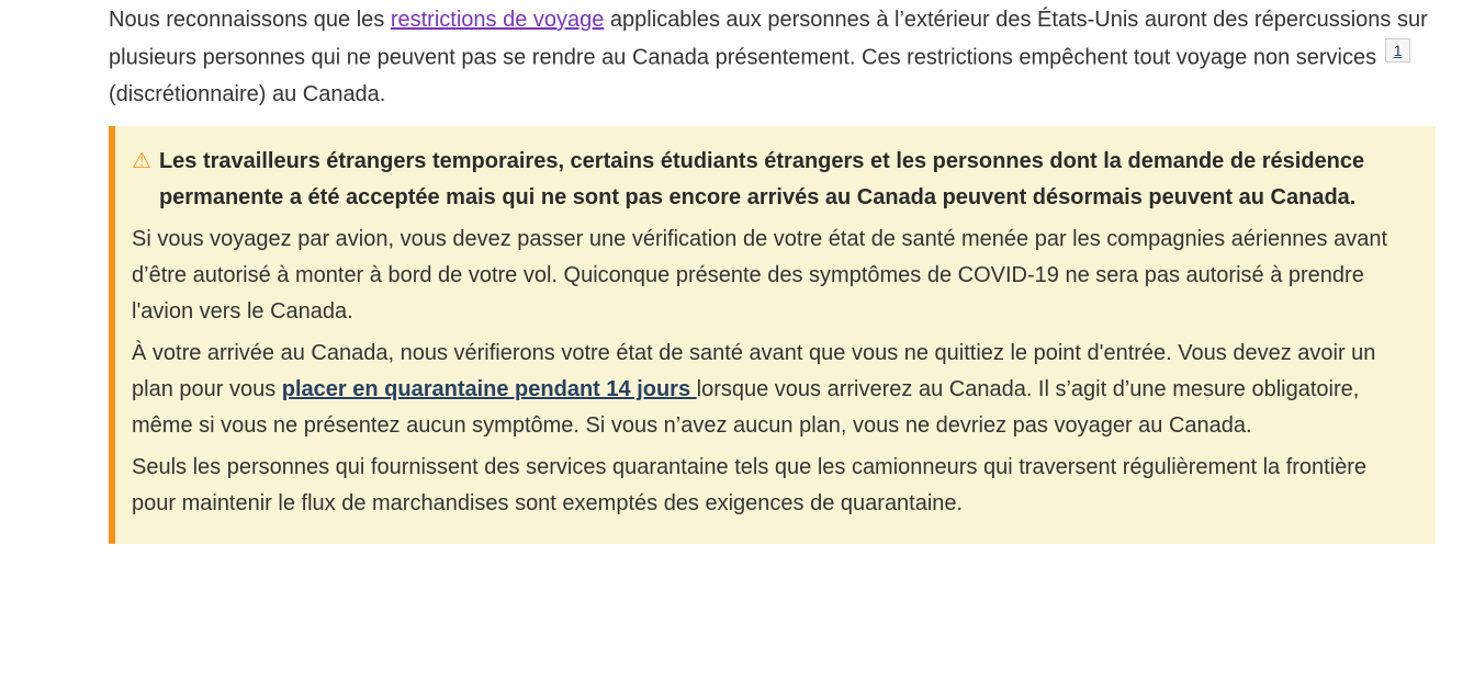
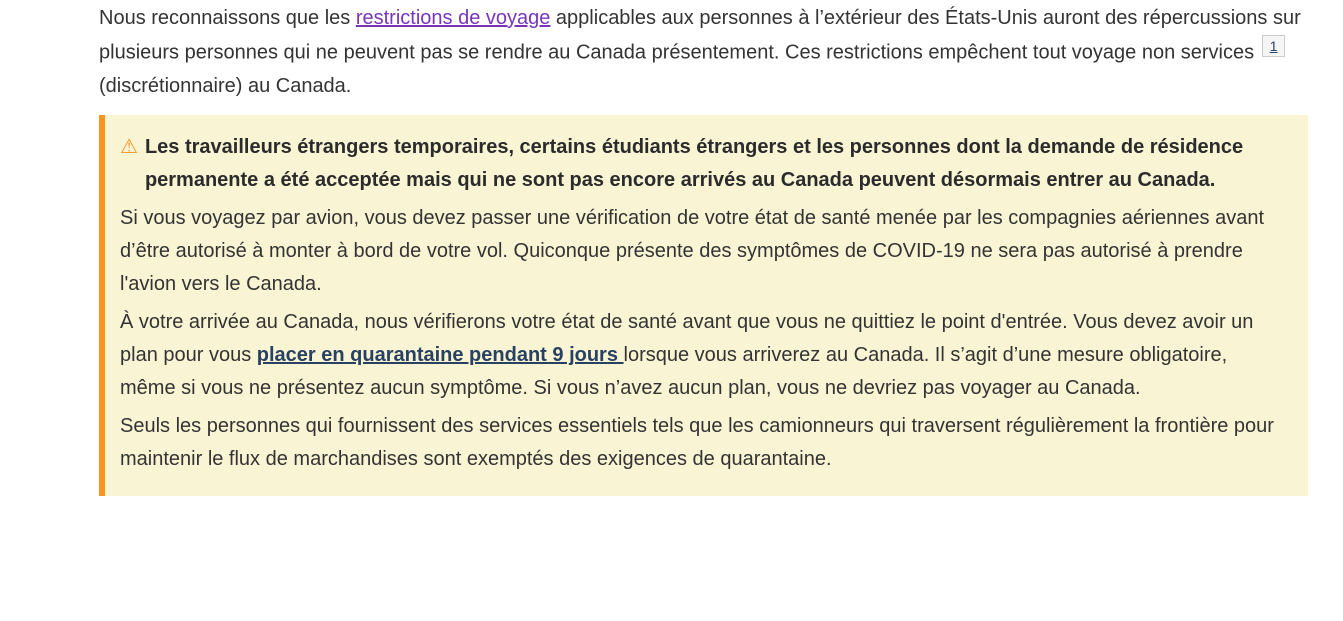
  Nous reconnaissons que les restrictions de voyage applicables aux personnes à l’extérieur des États-Unis auront des répercussions sur plusieurs personnes qui ne peuvent pas se rendre au Canada présentement. Ces restrictions empêchent tout voyage non services 1 (discrétionnaire) au Canada.
  ⚠
- Les travailleurs étrangers temporaires, certains étudiants étrangers et les personnes dont la demande de résidence permanente a été acceptée mais qui ne sont pas encore arrivés au Canada peuvent désormais peuvent au Canada.
+ Les travailleurs étrangers temporaires, certains étudiants étrangers et les personnes dont la demande de résidence permanente a été acceptée mais qui ne sont pas encore arrivés au Canada peuvent désormais entrer au Canada.
  Si vous voyagez par avion, vous devez passer une vérification de votre état de santé menée par les compagnies aériennes avant d’être autorisé à monter à bord de votre vol. Quiconque présente des symptômes de COVID-19 ne sera pas autorisé à prendre l'avion vers le Canada.
- À votre arrivée au Canada, nous vérifierons votre état de santé avant que vous ne quittiez le point d'entrée. Vous devez avoir un plan pour vous placer en quarantaine pendant 14 jours lorsque vous arriverez au Canada. Il s’agit d’une mesure obligatoire, même si vous ne présentez aucun symptôme. Si vous n’avez aucun plan, vous ne devriez pas voyager au Canada.
+ À votre arrivée au Canada, nous vérifierons votre état de santé avant que vous ne quittiez le point d'entrée. Vous devez avoir un plan pour vous placer en quarantaine pendant 9 jours lorsque vous arriverez au Canada. Il s’agit d’une mesure obligatoire, même si vous ne présentez aucun symptôme. Si vous n’avez aucun plan, vous ne devriez pas voyager au Canada.
- Seuls les personnes qui fournissent des services quarantaine tels que les camionneurs qui traversent régulièrement la frontière pour maintenir le flux de marchandises sont exemptés des exigences de quarantaine.
+ Seuls les personnes qui fournissent des services essentiels tels que les camionneurs qui traversent régulièrement la frontière pour maintenir le flux de marchandises sont exemptés des exigences de quarantaine.
